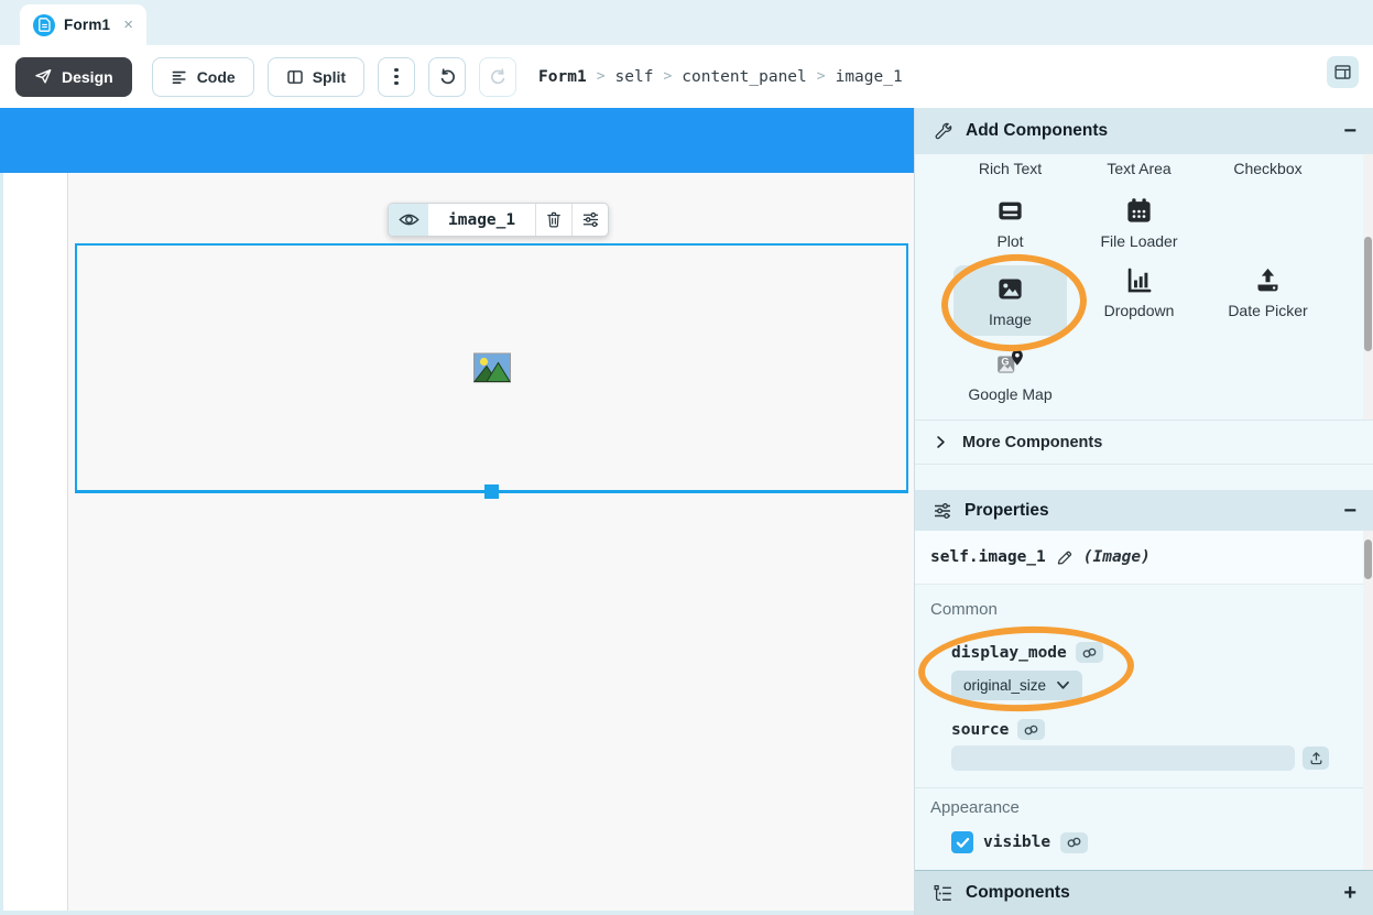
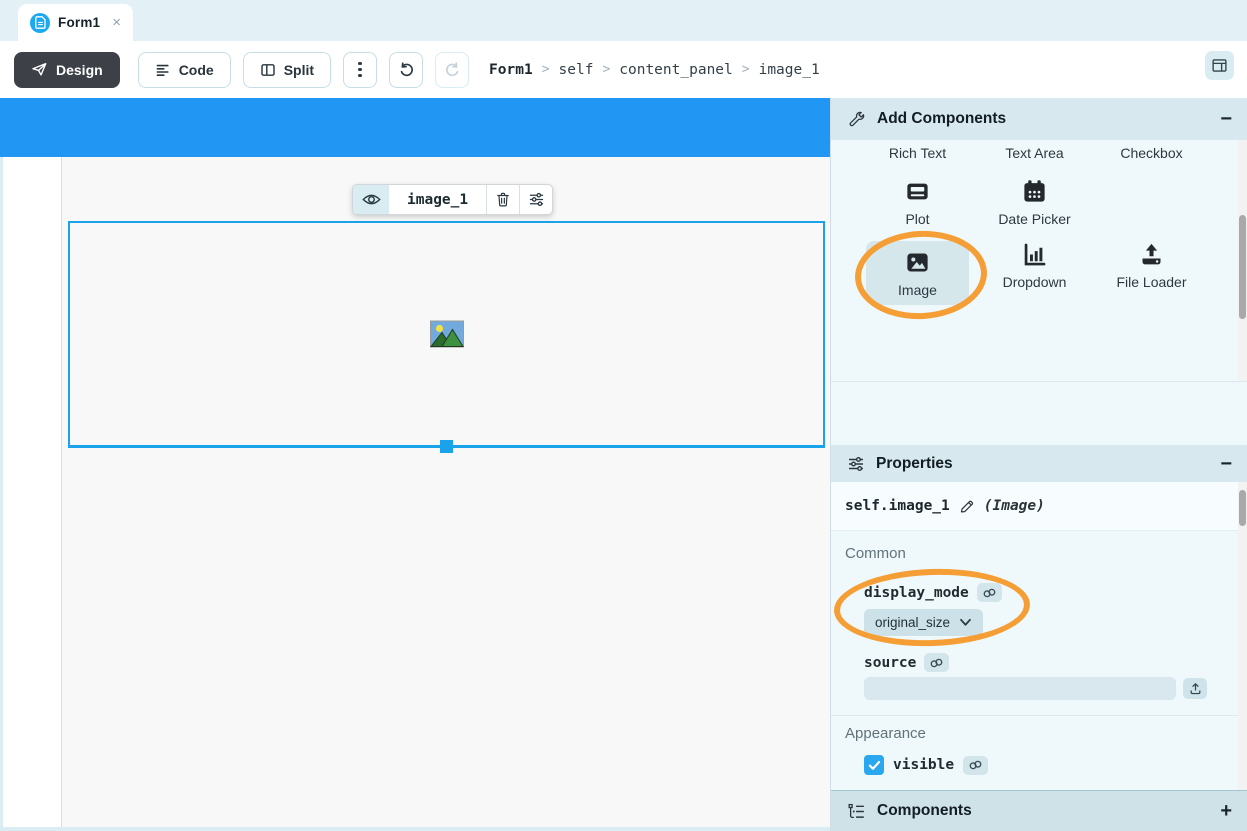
  Form1
  ×
  Design
  Code
  Split
  Form1
  >
  self
  >
  content_panel
  >
  image_1
  image_1
  Add Components
  −
  Rich Text
  Text Area
  Checkbox
  Plot
- File Loader
+ Date Picker
  Image
  Dropdown
- Date Picker
+ File Loader
- G
- Google Map
- More Components
  Properties
  −
  self.image_1
  (Image)
  Common
  display_mode
  original_size
  source
  Appearance
  visible
  Components
  +
